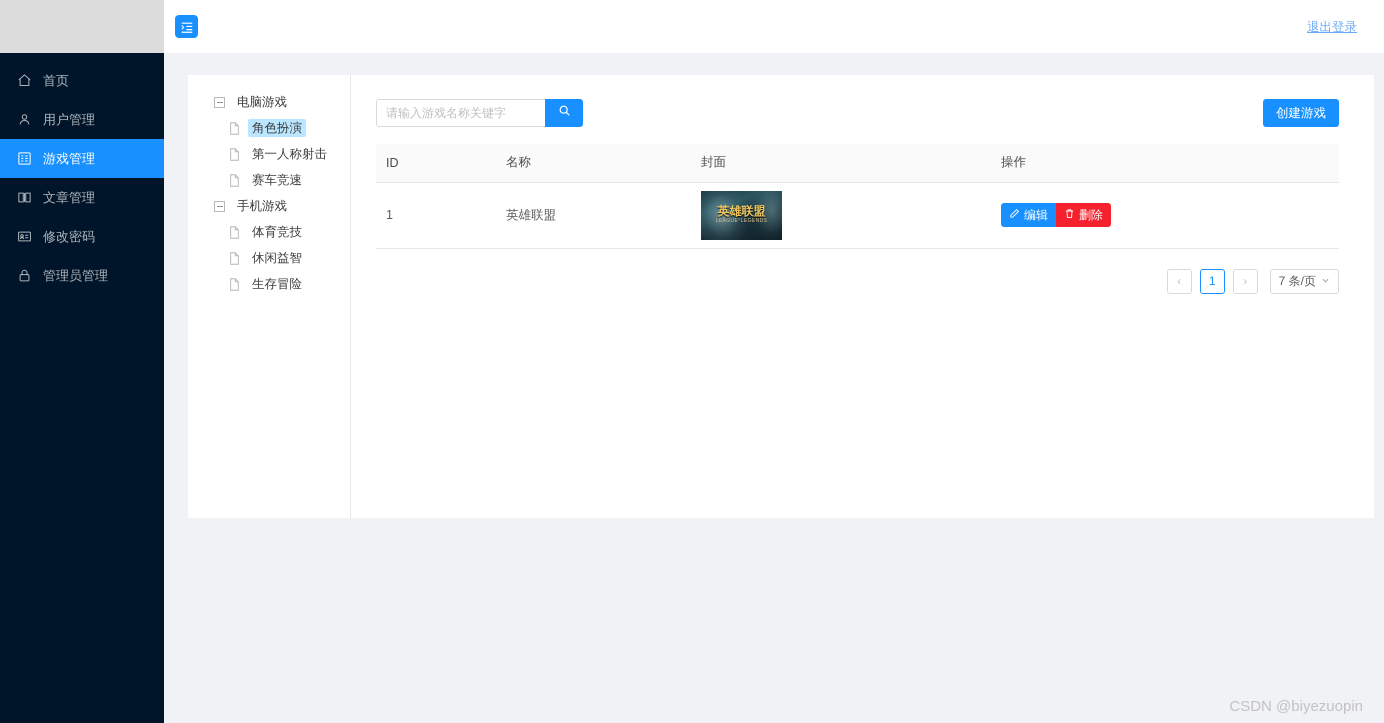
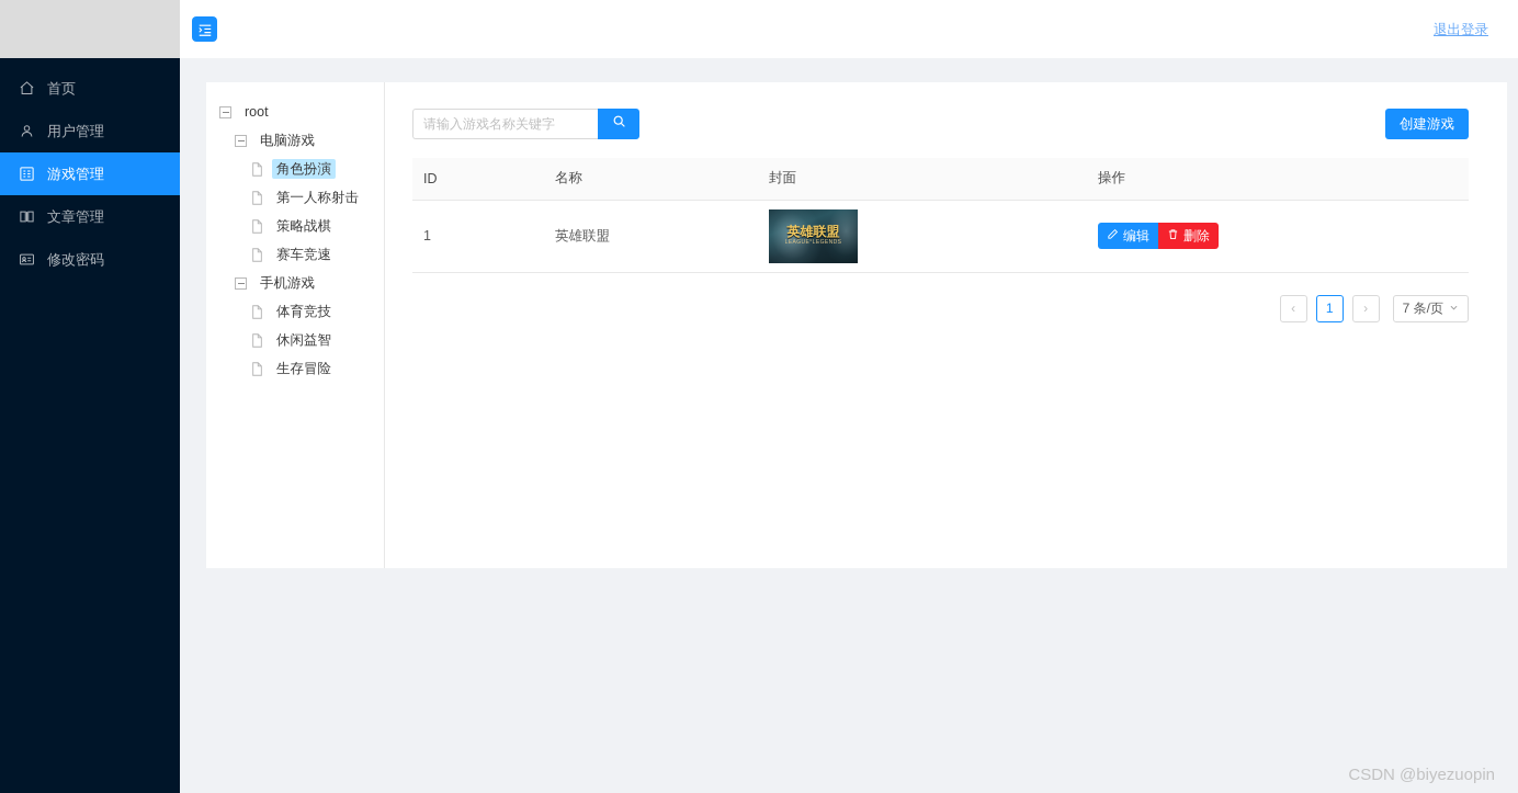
  首页
  用户管理
  游戏管理
  文章管理
  修改密码
- 管理员管理
  退出登录
+ root
  电脑游戏
  角色扮演
  第一人称射击
+ 策略战棋
  赛车竞速
  手机游戏
  体育竞技
  休闲益智
  生存冒险
  请输入游戏名称关键字
  创建游戏
  ID	名称	封面	操作
  ‹
  1
  ›
  7 条/页
  CSDN @biyezuopin
